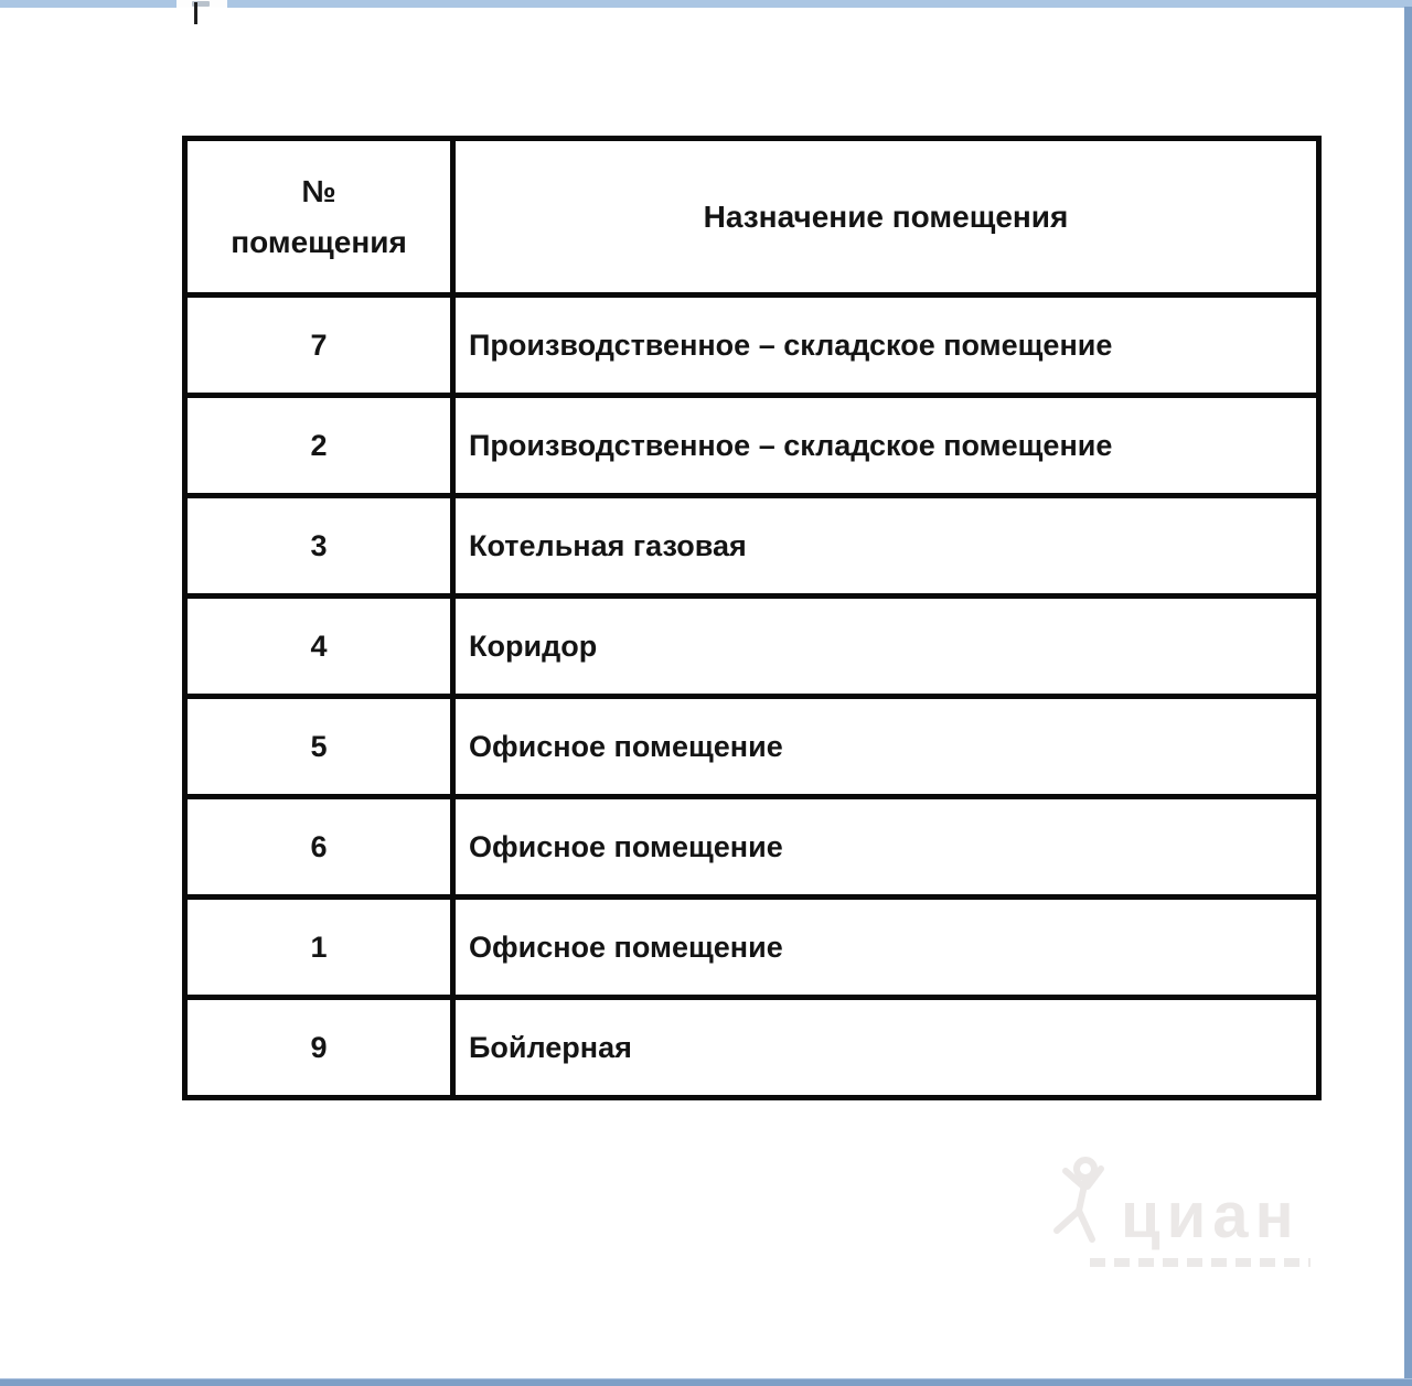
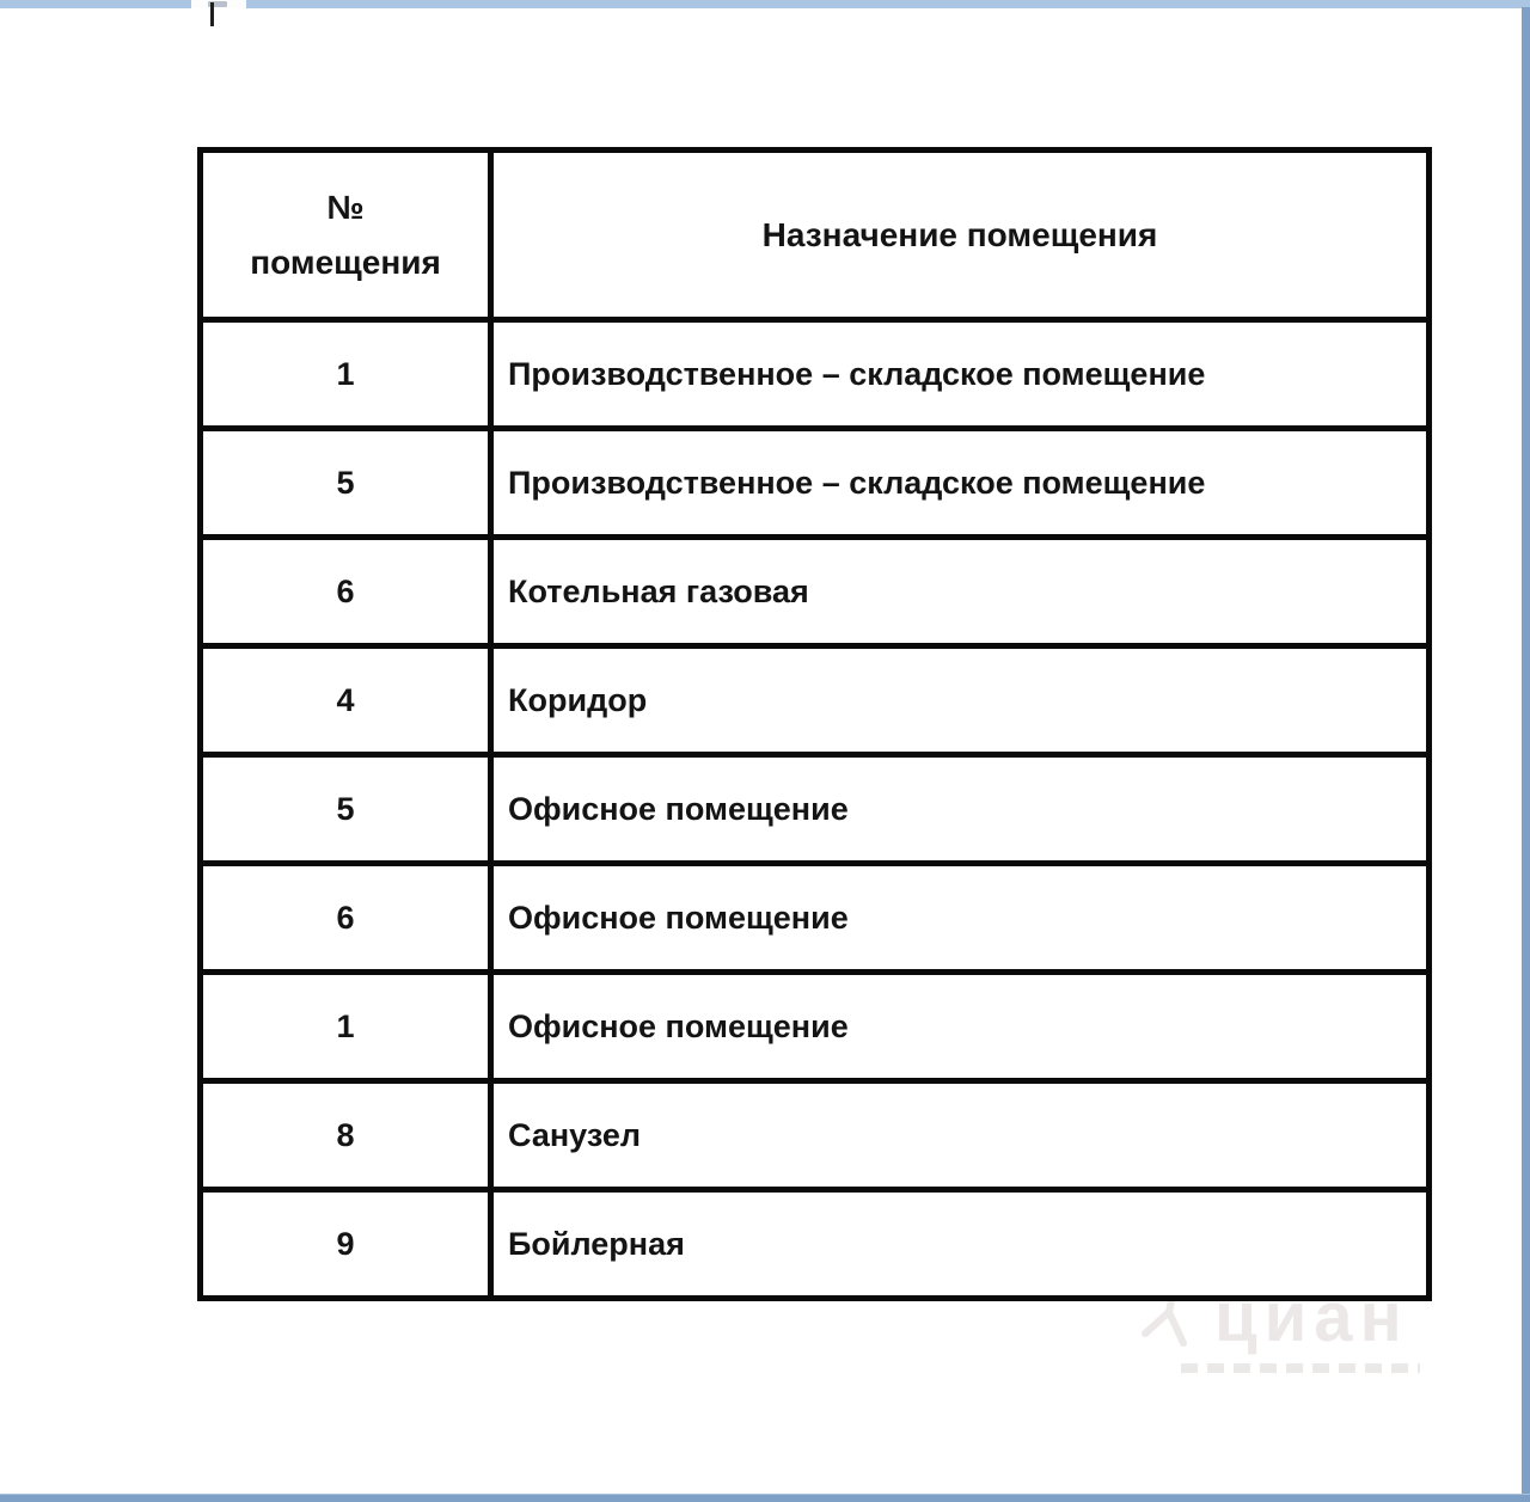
  циан
  № помещения	Назначение помещения
- 7	Производственное – складское помещение
+ 1	Производственное – складское помещение
- 2	Производственное – складское помещение
+ 5	Производственное – складское помещение
- 3	Котельная газовая
+ 6	Котельная газовая
  4	Коридор
  5	Офисное помещение
  6	Офисное помещение
  1	Офисное помещение
+ 8	Санузел
  9	Бойлерная
